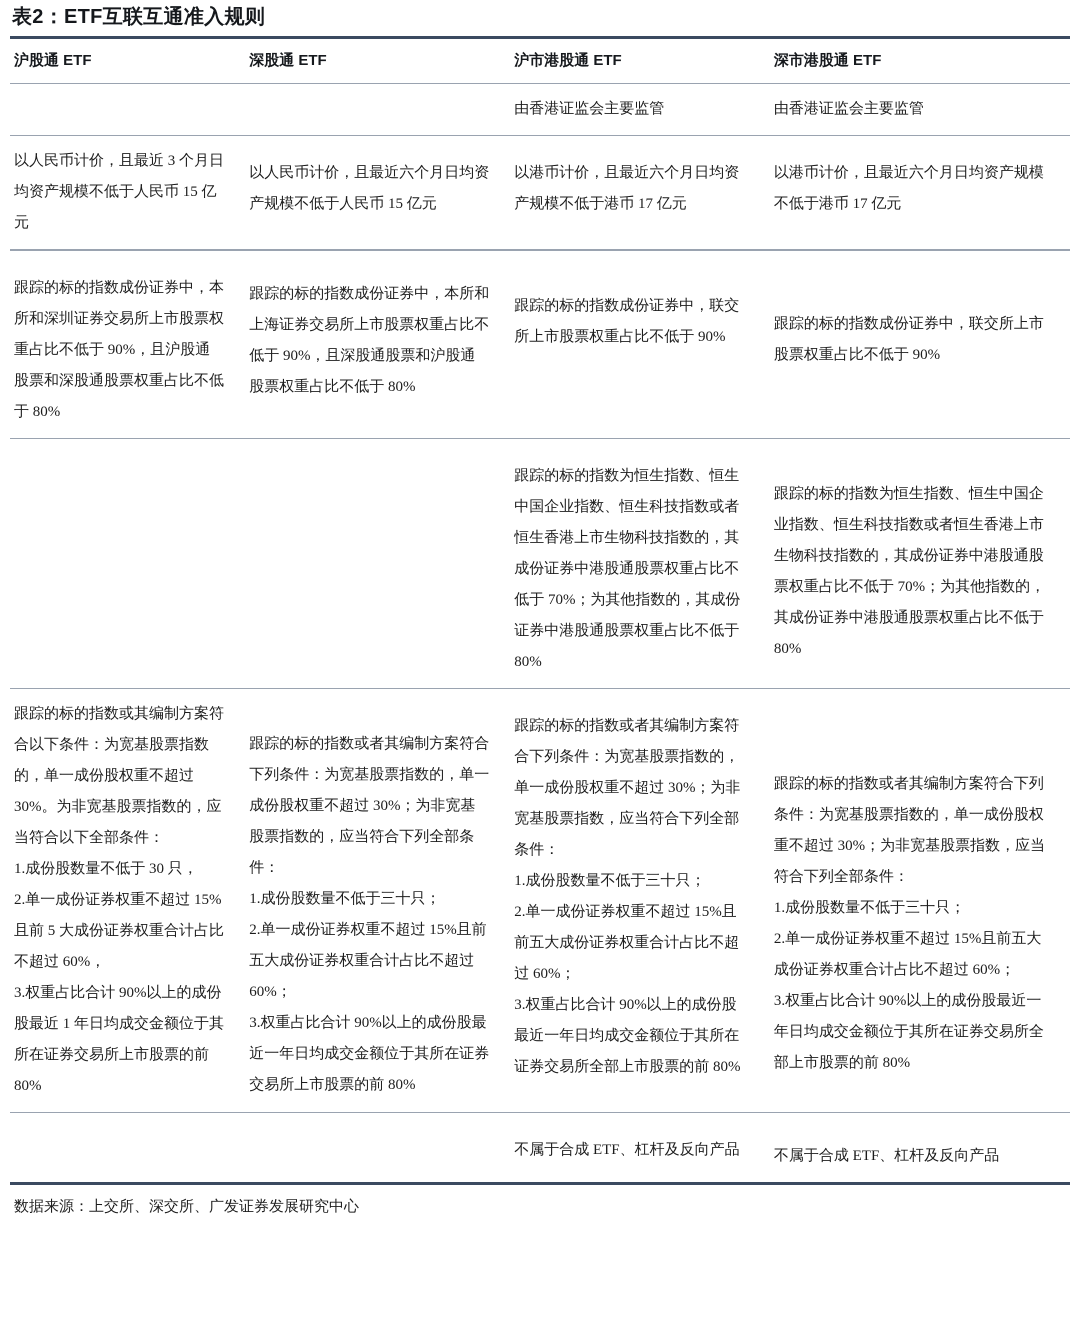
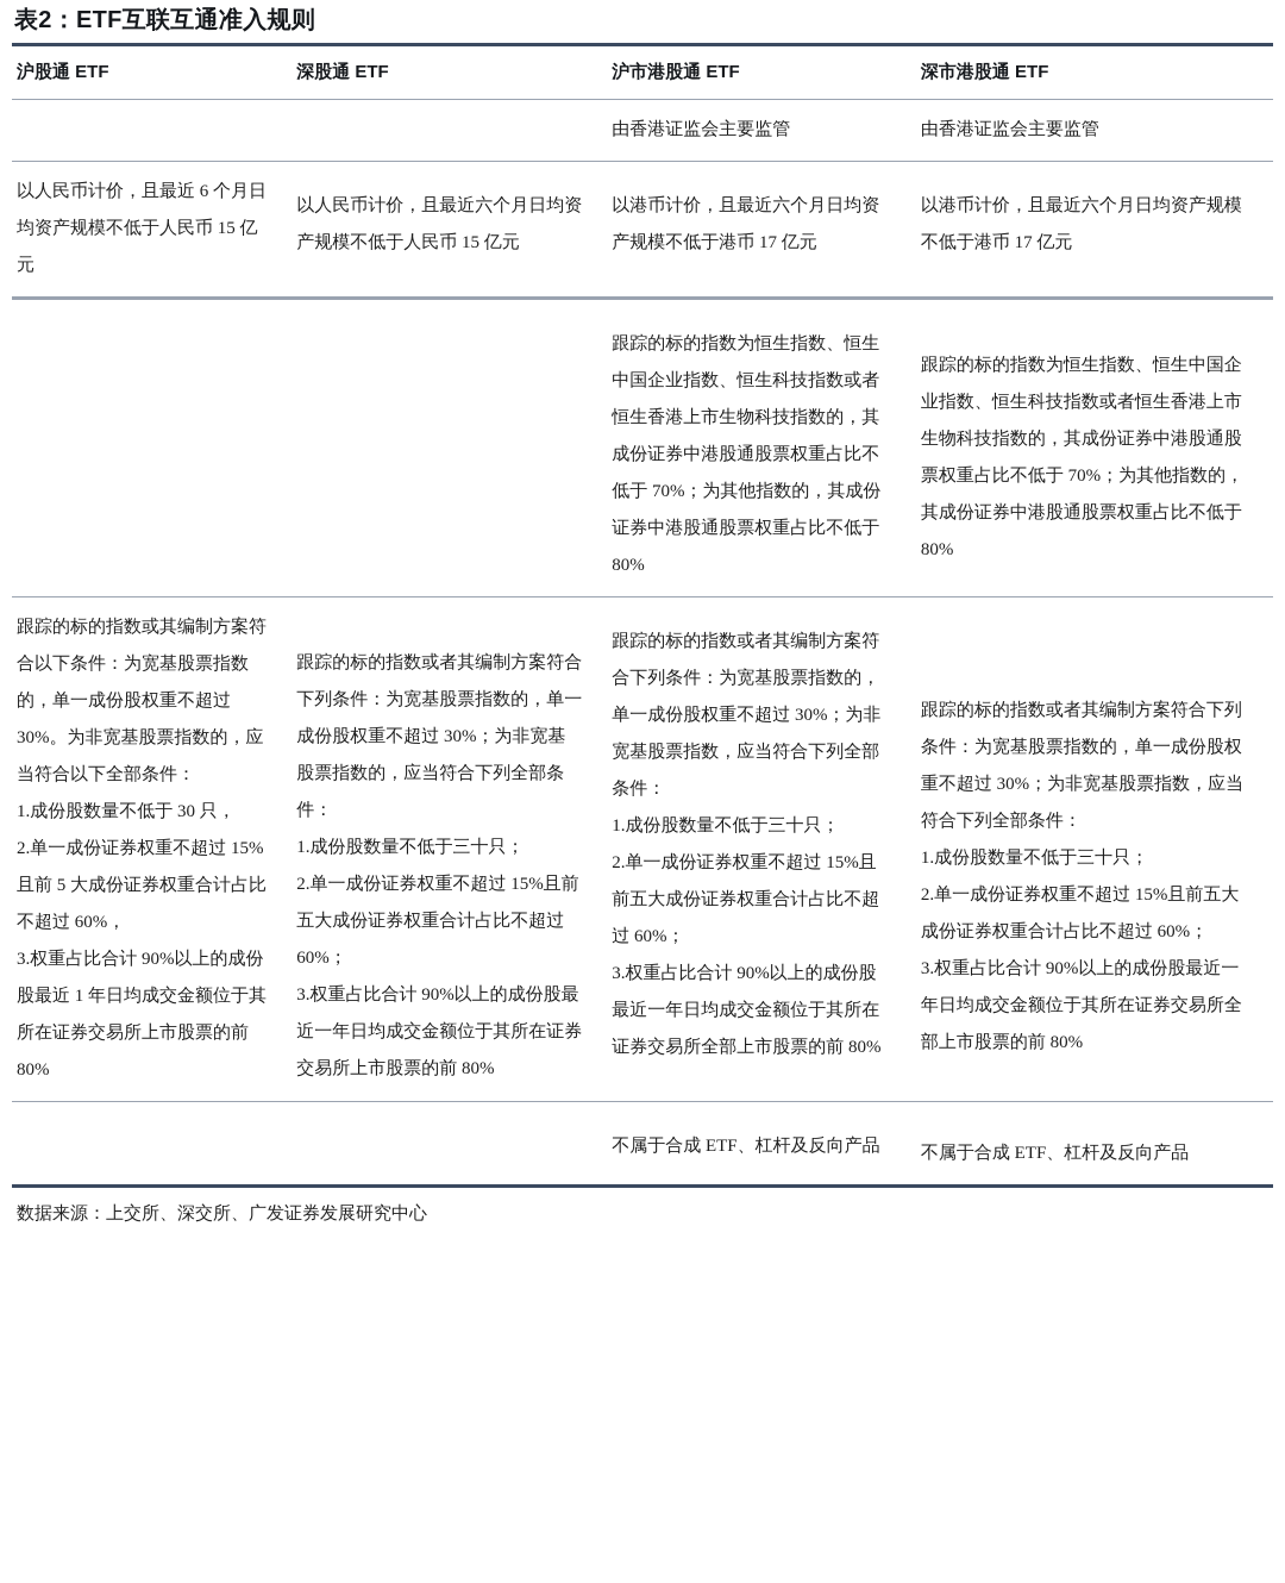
  表2：ETF互联互通准入规则
  沪股通 ETF	深股通 ETF	沪市港股通 ETF	深市港股通 ETF
  		由香港证监会主要监管	由香港证监会主要监管
- 以人民币计价，且最近 3 个月日均资产规模不低于人民币 15 亿元	以人民币计价，且最近六个月日均资产规模不低于人民币 15 亿元	以港币计价，且最近六个月日均资产规模不低于港币 17 亿元	以港币计价，且最近六个月日均资产规模不低于港币 17 亿元
+ 以人民币计价，且最近 6 个月日均资产规模不低于人民币 15 亿元	以人民币计价，且最近六个月日均资产规模不低于人民币 15 亿元	以港币计价，且最近六个月日均资产规模不低于港币 17 亿元	以港币计价，且最近六个月日均资产规模不低于港币 17 亿元
- 跟踪的标的指数成份证券中，本所和深圳证券交易所上市股票权重占比不低于 90%，且沪股通股票和深股通股票权重占比不低于 80%	跟踪的标的指数成份证券中，本所和上海证券交易所上市股票权重占比不低于 90%，且深股通股票和沪股通股票权重占比不低于 80%	跟踪的标的指数成份证券中，联交所上市股票权重占比不低于 90%	跟踪的标的指数成份证券中，联交所上市股票权重占比不低于 90%
  		跟踪的标的指数为恒生指数、恒生中国企业指数、恒生科技指数或者恒生香港上市生物科技指数的，其成份证券中港股通股票权重占比不低于 70%；为其他指数的，其成份证券中港股通股票权重占比不低于 80%	跟踪的标的指数为恒生指数、恒生中国企业指数、恒生科技指数或者恒生香港上市生物科技指数的，其成份证券中港股通股票权重占比不低于 70%；为其他指数的，其成份证券中港股通股票权重占比不低于 80%
  跟踪的标的指数或其编制方案符合以下条件：为宽基股票指数的，单一成份股权重不超过 30%。为非宽基股票指数的，应当符合以下全部条件：1.成份股数量不低于 30 只，2.单一成份证券权重不超过 15%且前 5 大成份证券权重合计占比不超过 60%，3.权重占比合计 90%以上的成份股最近 1 年日均成交金额位于其所在证券交易所上市股票的前 80%	跟踪的标的指数或者其编制方案符合下列条件：为宽基股票指数的，单一成份股权重不超过 30%；为非宽基股票指数的，应当符合下列全部条件：1.成份股数量不低于三十只；2.单一成份证券权重不超过 15%且前五大成份证券权重合计占比不超过 60%；3.权重占比合计 90%以上的成份股最近一年日均成交金额位于其所在证券交易所上市股票的前 80%	跟踪的标的指数或者其编制方案符合下列条件：为宽基股票指数的，单一成份股权重不超过 30%；为非宽基股票指数，应当符合下列全部条件：1.成份股数量不低于三十只；2.单一成份证券权重不超过 15%且前五大成份证券权重合计占比不超过 60%；3.权重占比合计 90%以上的成份股最近一年日均成交金额位于其所在证券交易所全部上市股票的前 80%	跟踪的标的指数或者其编制方案符合下列条件：为宽基股票指数的，单一成份股权重不超过 30%；为非宽基股票指数，应当符合下列全部条件：1.成份股数量不低于三十只；2.单一成份证券权重不超过 15%且前五大成份证券权重合计占比不超过 60%；3.权重占比合计 90%以上的成份股最近一年日均成交金额位于其所在证券交易所全部上市股票的前 80%
  		不属于合成 ETF、杠杆及反向产品	不属于合成 ETF、杠杆及反向产品
  数据来源：上交所、深交所、广发证券发展研究中心
